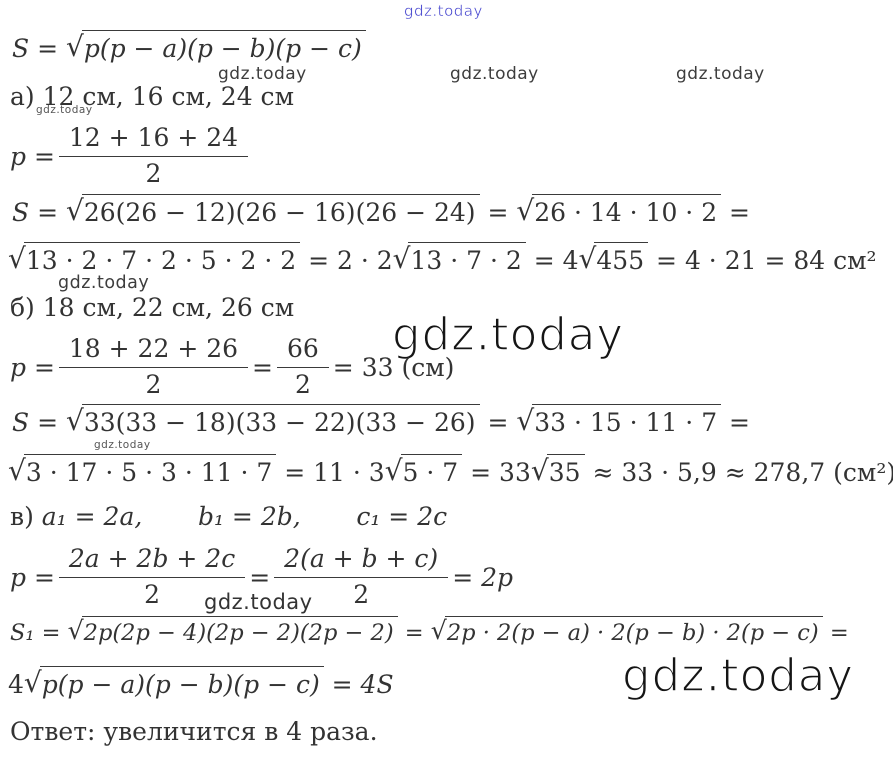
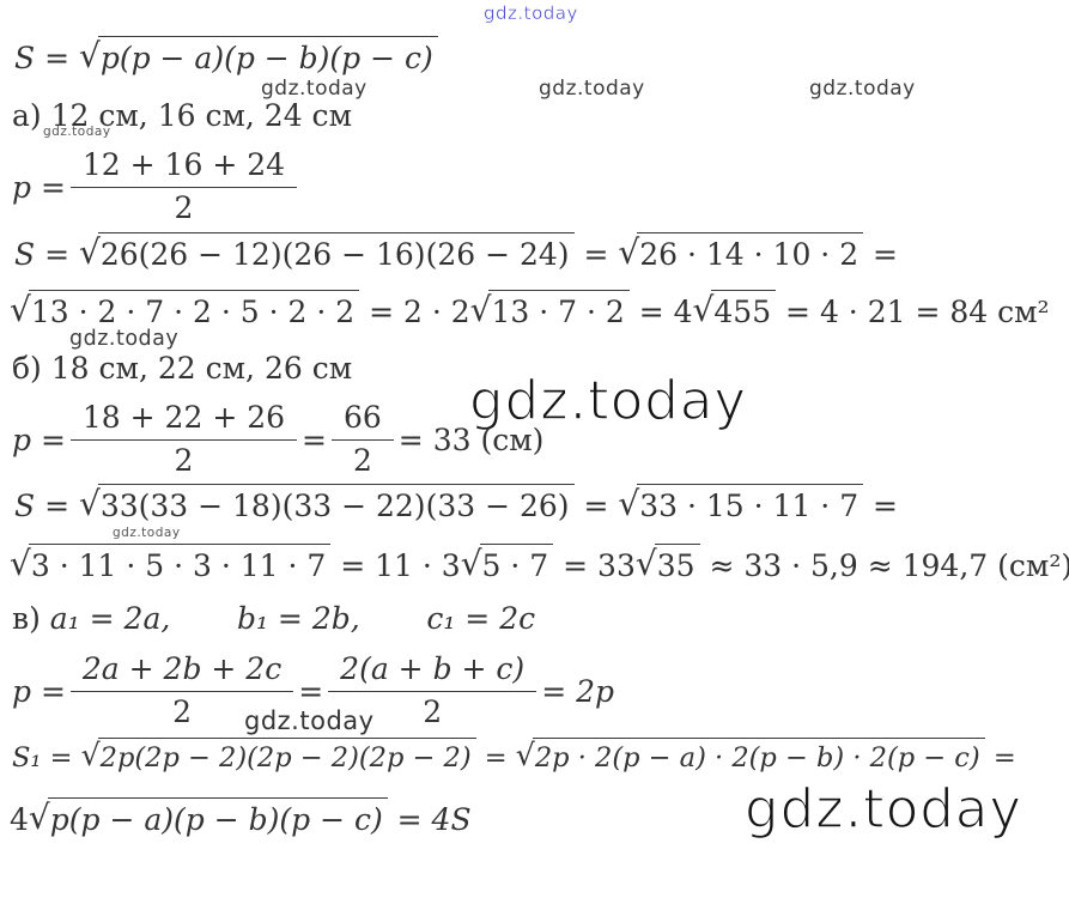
  gdz.today
  gdz.today
  gdz.today
  gdz.today
  gdz.today
  gdz.today
  gdz.today
  gdz.today
  gdz.today
  gdz.today
  S =
  √
  p(p − a)(p − b)(p − c)
  а) 12 см, 16 см, 24 см
  p =
  12 + 16 + 24
  2
  S =
  √
  26(26 − 12)(26 − 16)(26 − 24)
  =
  √
  26 · 14 · 10 · 2
  =
  √
  13 · 2 · 7 · 2 · 5 · 2 · 2
  = 2 · 2
  √
  13 · 7 · 2
  = 4
  √
  455
  = 4 · 21 = 84 см²
  б) 18 см, 22 см, 26 см
  p =
  18 + 22 + 26
  2
  =
  66
  2
  = 33 (см)
  S =
  √
  33(33 − 18)(33 − 22)(33 − 26)
  =
  √
  33 · 15 · 11 · 7
  =
  √
- 3 · 17 · 5 · 3 · 11 · 7
+ 3 · 11 · 5 · 3 · 11 · 7
  = 11 · 3
  √
  5 · 7
  = 33
  √
  35
- ≈ 33 · 5,9 ≈ 278,7 (см²)
+ ≈ 33 · 5,9 ≈ 194,7 (см²)
  в) a₁ = 2a, b₁ = 2b, c₁ = 2c
  p =
  2a + 2b + 2c
  2
  =
  2(a + b + c)
  2
  = 2p
  S₁ =
  √
- 2p(2p − 4)(2p − 2)(2p − 2)
+ 2p(2p − 2)(2p − 2)(2p − 2)
  =
  √
  2p · 2(p − a) · 2(p − b) · 2(p − c)
  =
  4
  √
  p(p − a)(p − b)(p − c)
  = 4S
- Ответ: увеличится в 4 раза.
